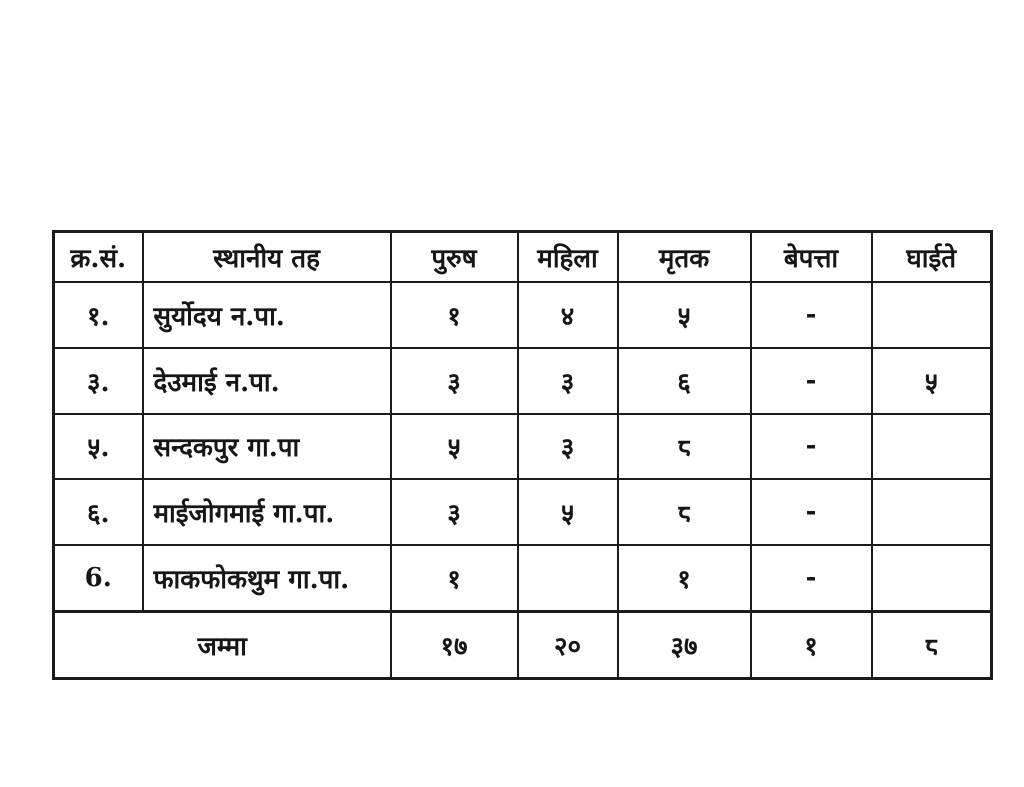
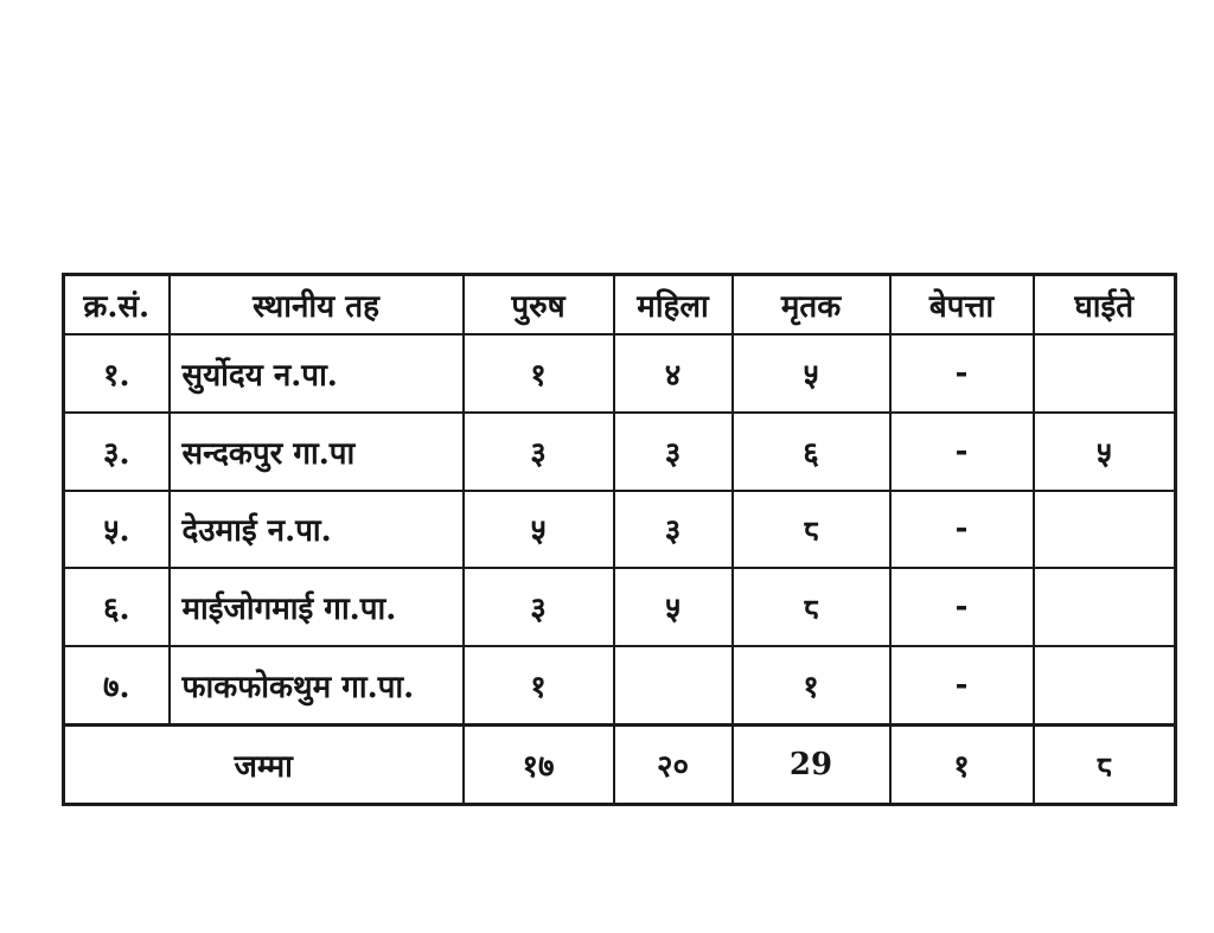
  क्र.सं.	स्थानीय तह	पुरुष	महिला	मृतक	बेपत्ता	घाईते
  १.	सुर्योदय न.पा.	१	४	५	-
- ३.	देउमाई न.पा.	३	३	६	-	५
+ ३.	सन्दकपुर गा.पा	३	३	६	-	५
- ५.	सन्दकपुर गा.पा	५	३	८	-
+ ५.	देउमाई न.पा.	५	३	८	-
  ६.	माईजोगमाई गा.पा.	३	५	८	-
- 6.	फाकफोकथुम गा.पा.	१		१	-
+ ७.	फाकफोकथुम गा.पा.	१		१	-
- जम्मा	१७	२०	३७	१	८
+ जम्मा	१७	२०	29	१	८
